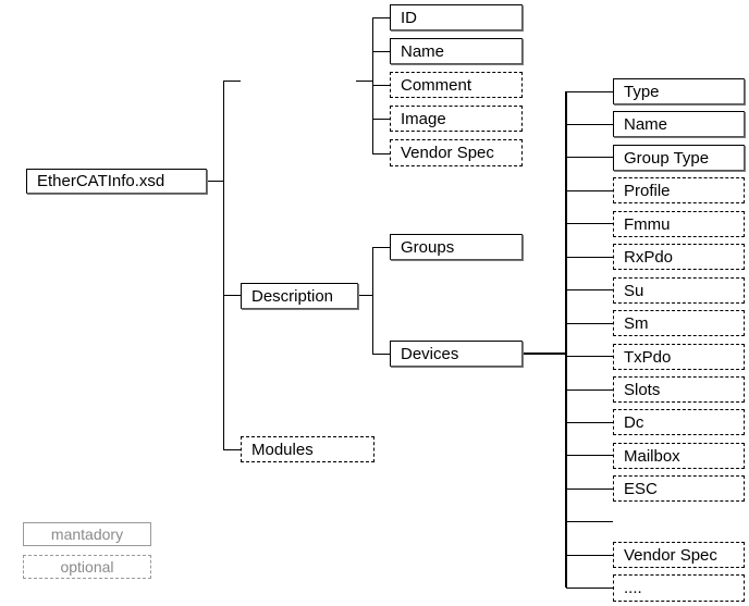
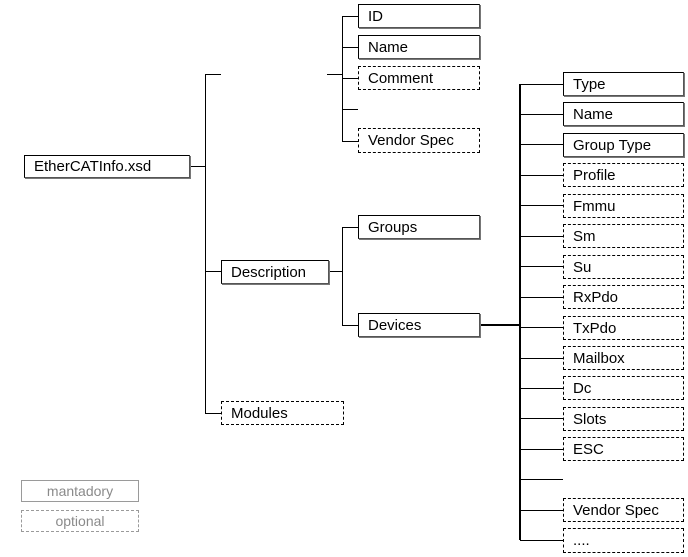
  EtherCATInfo.xsd
  Description
  Modules
  ID
  Name
  Comment
- Image
  Vendor Spec
  Groups
  Devices
  Type
  Name
  Group Type
  Profile
  Fmmu
- RxPdo
+ Sm
  Su
- Sm
+ RxPdo
  TxPdo
- Slots
+ Mailbox
  Dc
- Mailbox
+ Slots
  ESC
  Vendor Spec
  ....
  mantadory
  optional
